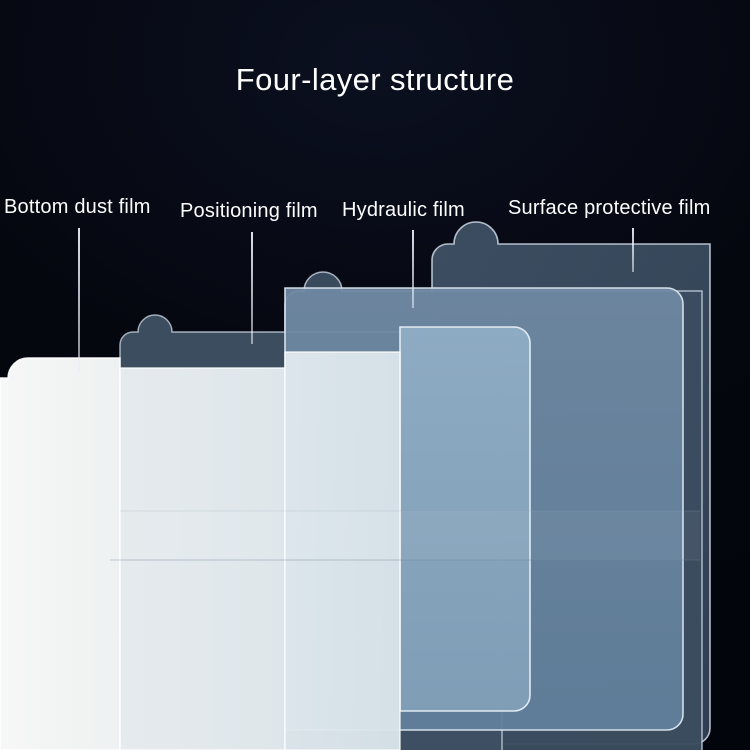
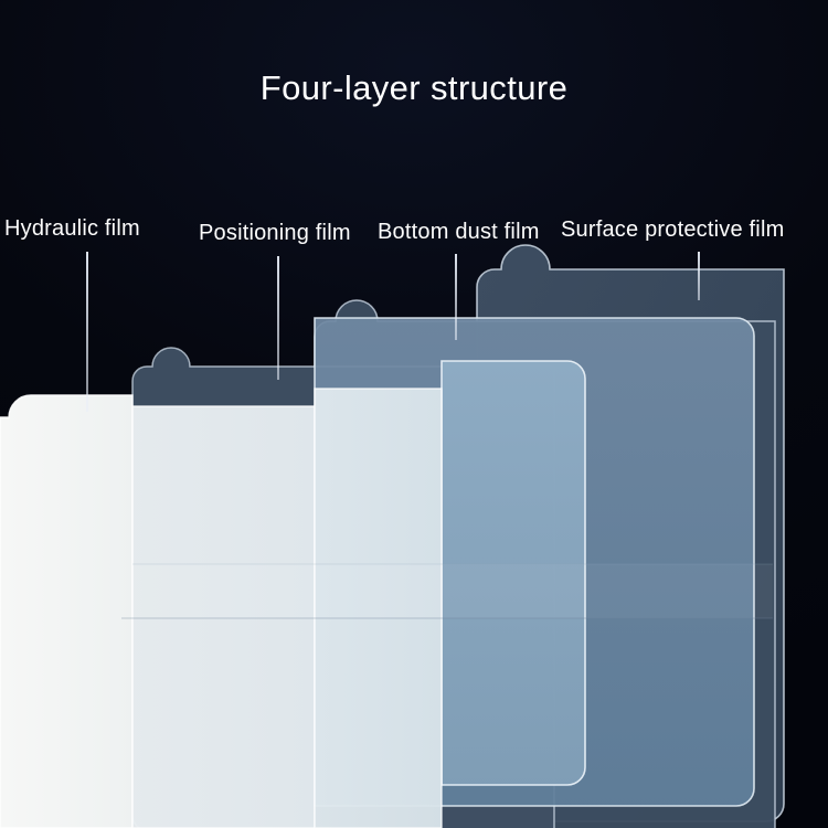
  Four-layer structure
- Bottom dust film
+ Hydraulic film
  Positioning film
- Hydraulic film
+ Bottom dust film
  Surface protective film
